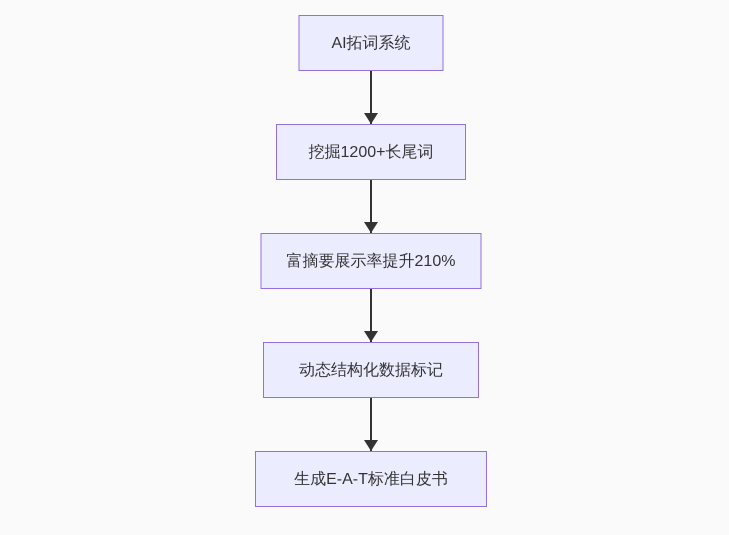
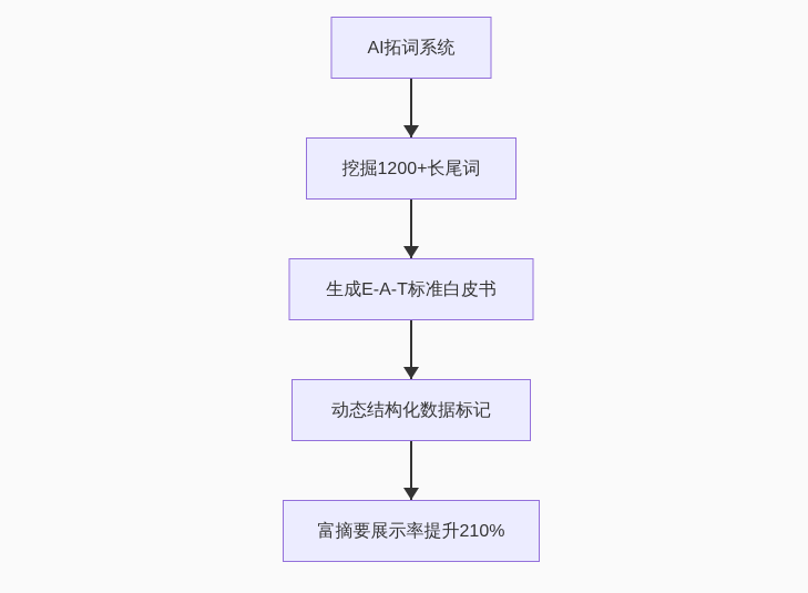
  AI拓词系统
  挖掘1200+长尾词
- 富摘要展示率提升210%
+ 生成E-A-T标准白皮书
  动态结构化数据标记
- 生成E-A-T标准白皮书
+ 富摘要展示率提升210%
